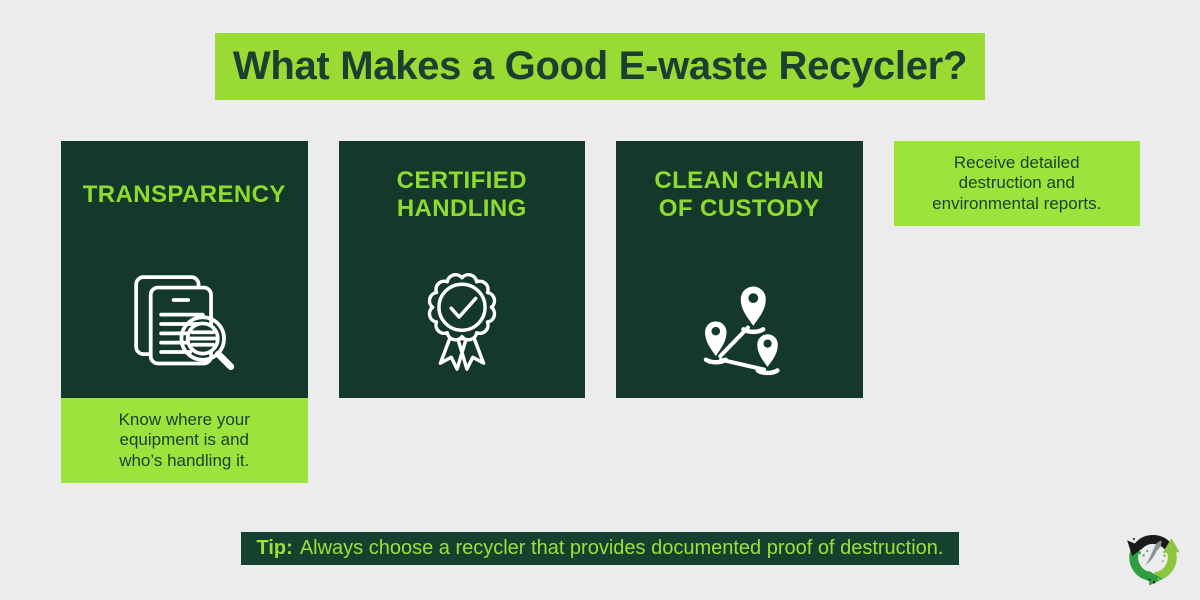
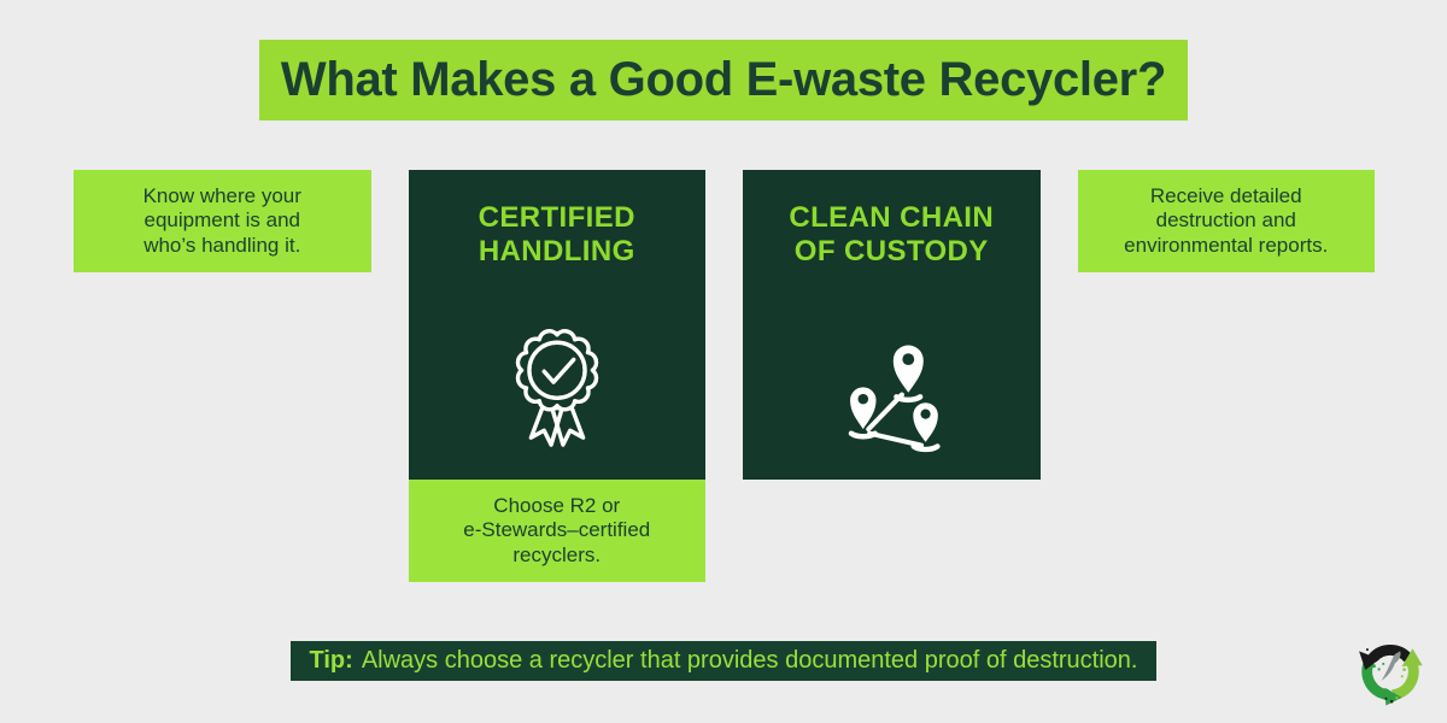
  What Makes a Good E-waste Recycler?
- TRANSPARENCY
  Know where your
  equipment is and
  who’s handling it.
  CERTIFIED
  HANDLING
+ Choose R2 or
+ e-Stewards–certified
+ recyclers.
  CLEAN CHAIN
  OF CUSTODY
  Receive detailed
  destruction and
  environmental reports.
  Tip: Always choose a recycler that provides documented proof of destruction.
